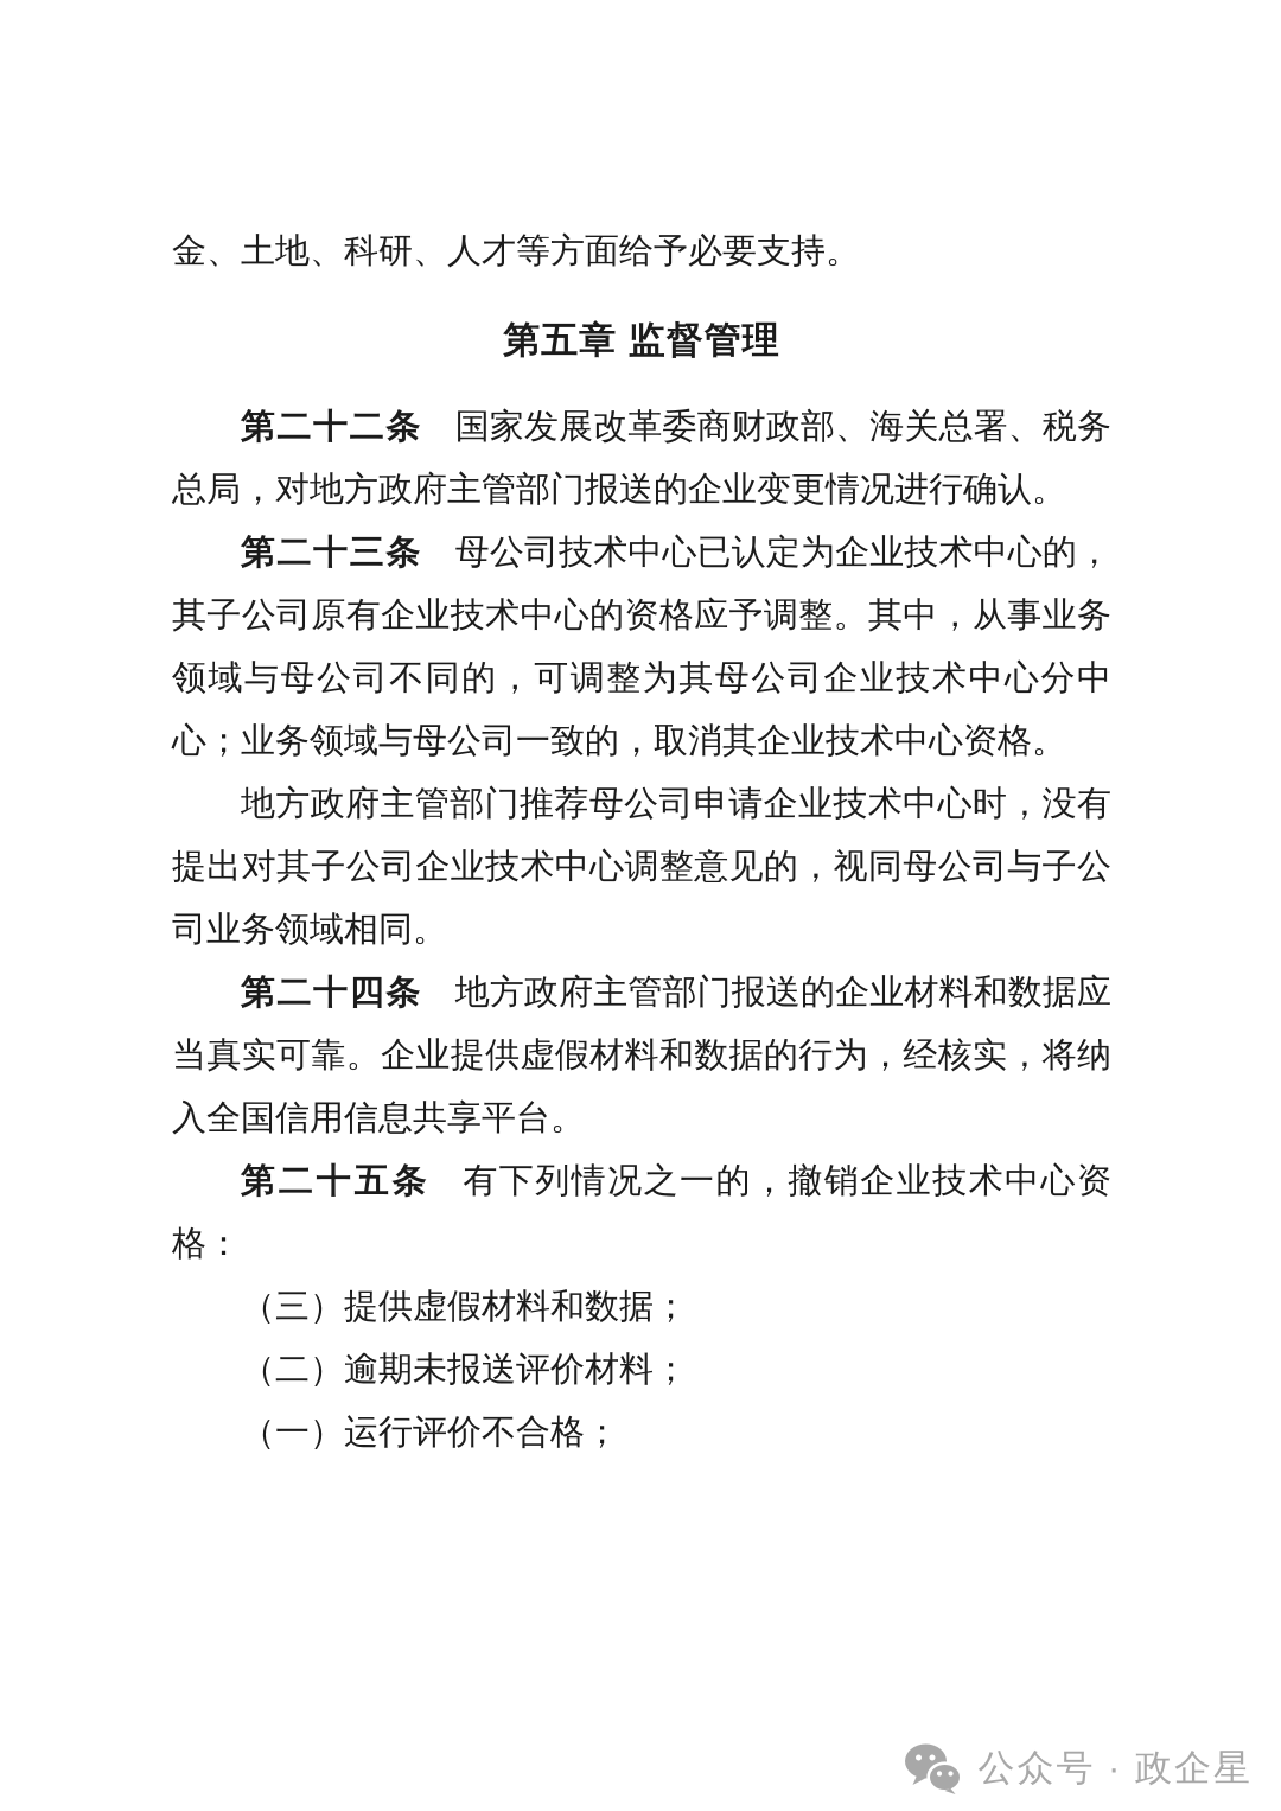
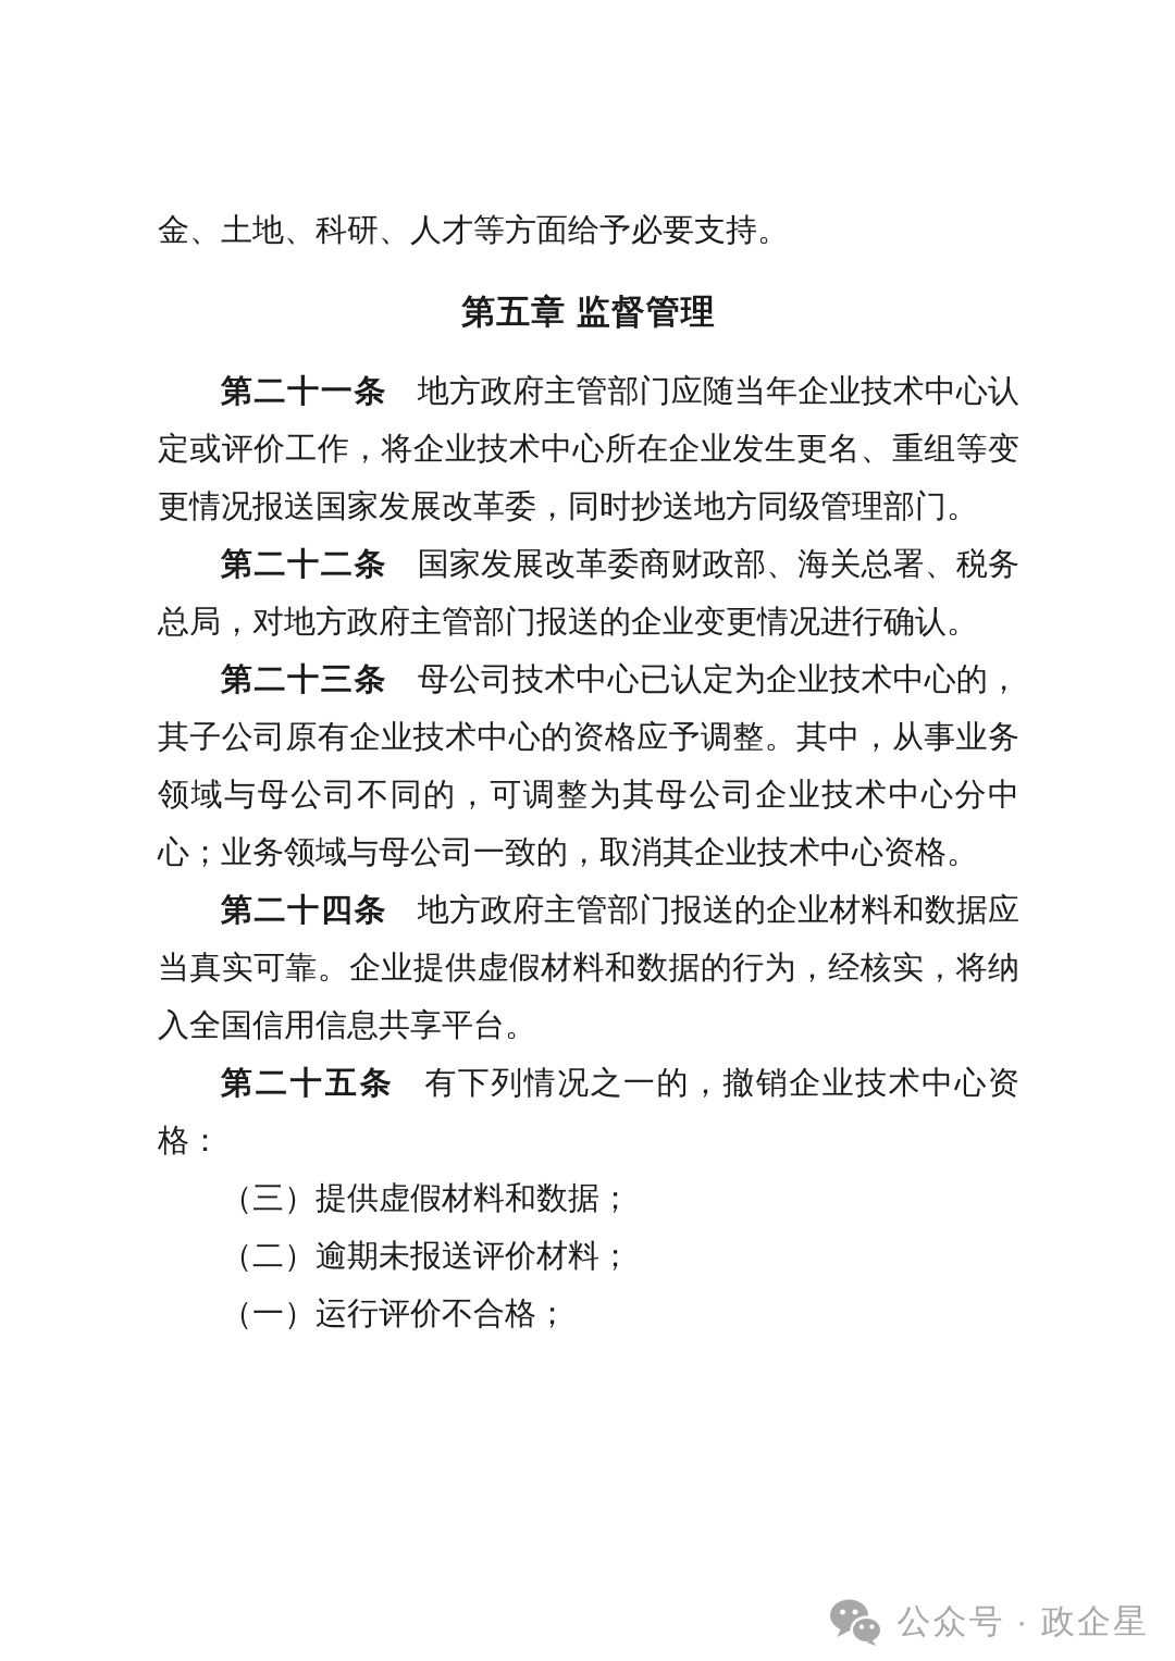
  金、土地、科研、人才等方面给予必要支持。
  第五章 监督管理
+ 第二十一条 地方政府主管部门应随当年企业技术中心认定或评价工作，将企业技术中心所在企业发生更名、重组等变更情况报送国家发展改革委，同时抄送地方同级管理部门。
  第二十二条 国家发展改革委商财政部、海关总署、税务总局，对地方政府主管部门报送的企业变更情况进行确认。
  第二十三条 母公司技术中心已认定为企业技术中心的，其子公司原有企业技术中心的资格应予调整。其中，从事业务领域与母公司不同的，可调整为其母公司企业技术中心分中心；业务领域与母公司一致的，取消其企业技术中心资格。
- 地方政府主管部门推荐母公司申请企业技术中心时，没有提出对其子公司企业技术中心调整意见的，视同母公司与子公司业务领域相同。
  第二十四条 地方政府主管部门报送的企业材料和数据应当真实可靠。企业提供虚假材料和数据的行为，经核实，将纳入全国信用信息共享平台。
  第二十五条 有下列情况之一的，撤销企业技术中心资格：
  （三）提供虚假材料和数据；
  （二）逾期未报送评价材料；
  （一）运行评价不合格；
  公众号 · 政企星
